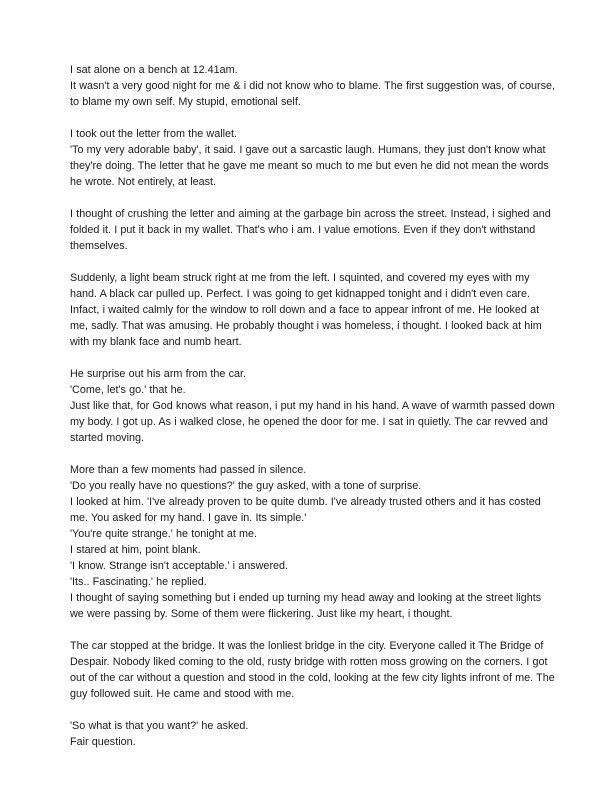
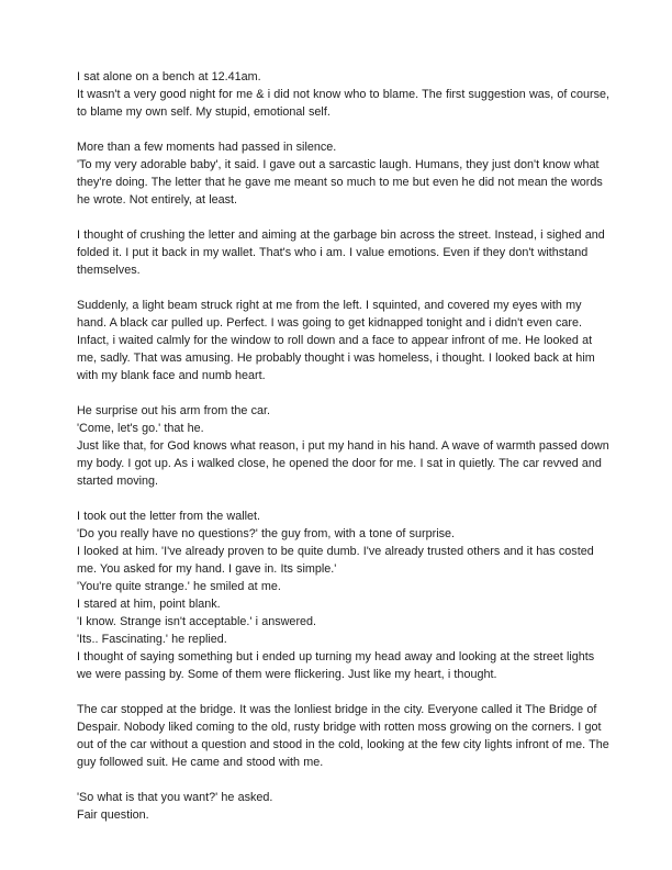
  I sat alone on a bench at 12.41am.
  It wasn't a very good night for me & i did not know who to blame. The first suggestion was, of course, to blame my own self. My stupid, emotional self.
- I took out the letter from the wallet.
+ More than a few moments had passed in silence.
  'To my very adorable baby', it said. I gave out a sarcastic laugh. Humans, they just don't know what they're doing. The letter that he gave me meant so much to me but even he did not mean the words he wrote. Not entirely, at least.
  I thought of crushing the letter and aiming at the garbage bin across the street. Instead, i sighed and folded it. I put it back in my wallet. That's who i am. I value emotions. Even if they don't withstand themselves.
  Suddenly, a light beam struck right at me from the left. I squinted, and covered my eyes with my hand. A black car pulled up. Perfect. I was going to get kidnapped tonight and i didn't even care. Infact, i waited calmly for the window to roll down and a face to appear infront of me. He looked at me, sadly. That was amusing. He probably thought i was homeless, i thought. I looked back at him with my blank face and numb heart.
  He surprise out his arm from the car.
  'Come, let's go.' that he.
  Just like that, for God knows what reason, i put my hand in his hand. A wave of warmth passed down my body. I got up. As i walked close, he opened the door for me. I sat in quietly. The car revved and started moving.
- More than a few moments had passed in silence.
+ I took out the letter from the wallet.
- 'Do you really have no questions?' the guy asked, with a tone of surprise.
+ 'Do you really have no questions?' the guy from, with a tone of surprise.
  I looked at him. 'I've already proven to be quite dumb. I've already trusted others and it has costed me. You asked for my hand. I gave in. Its simple.'
- 'You're quite strange.' he tonight at me.
+ 'You're quite strange.' he smiled at me.
  I stared at him, point blank.
  'I know. Strange isn't acceptable.' i answered.
  'Its.. Fascinating.' he replied.
  I thought of saying something but i ended up turning my head away and looking at the street lights we were passing by. Some of them were flickering. Just like my heart, i thought.
  The car stopped at the bridge. It was the lonliest bridge in the city. Everyone called it The Bridge of Despair. Nobody liked coming to the old, rusty bridge with rotten moss growing on the corners. I got out of the car without a question and stood in the cold, looking at the few city lights infront of me. The guy followed suit. He came and stood with me.
  'So what is that you want?' he asked.
  Fair question.
